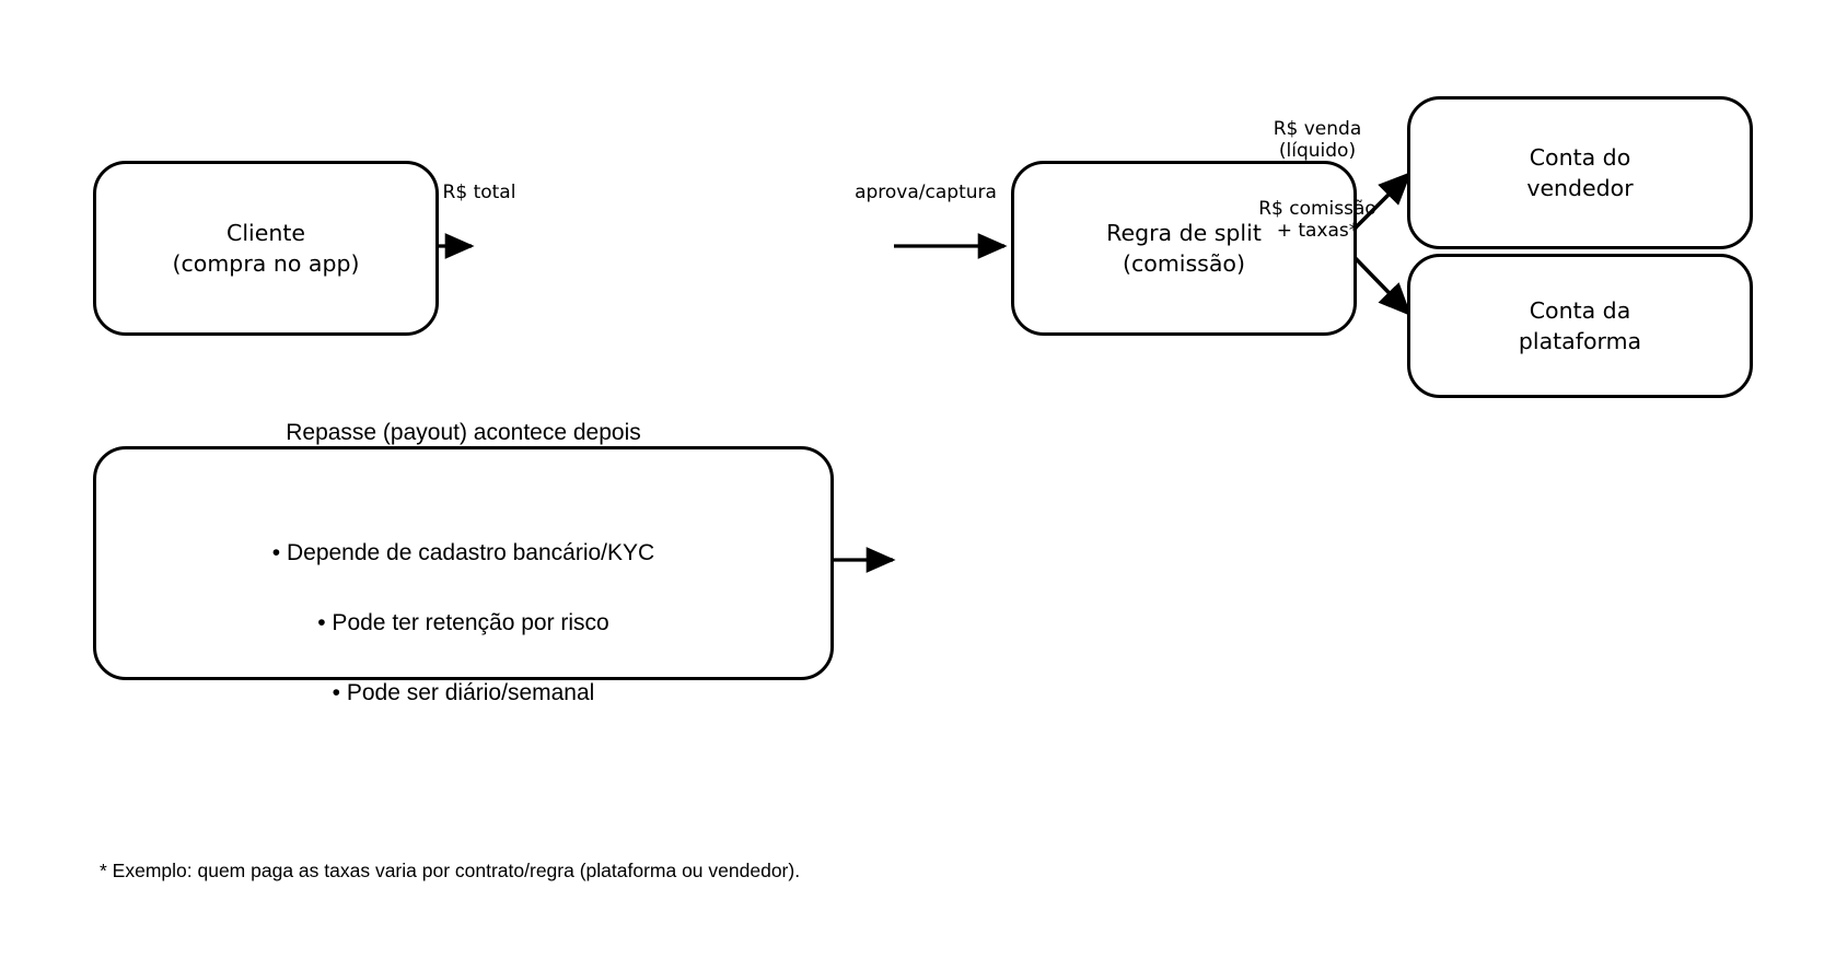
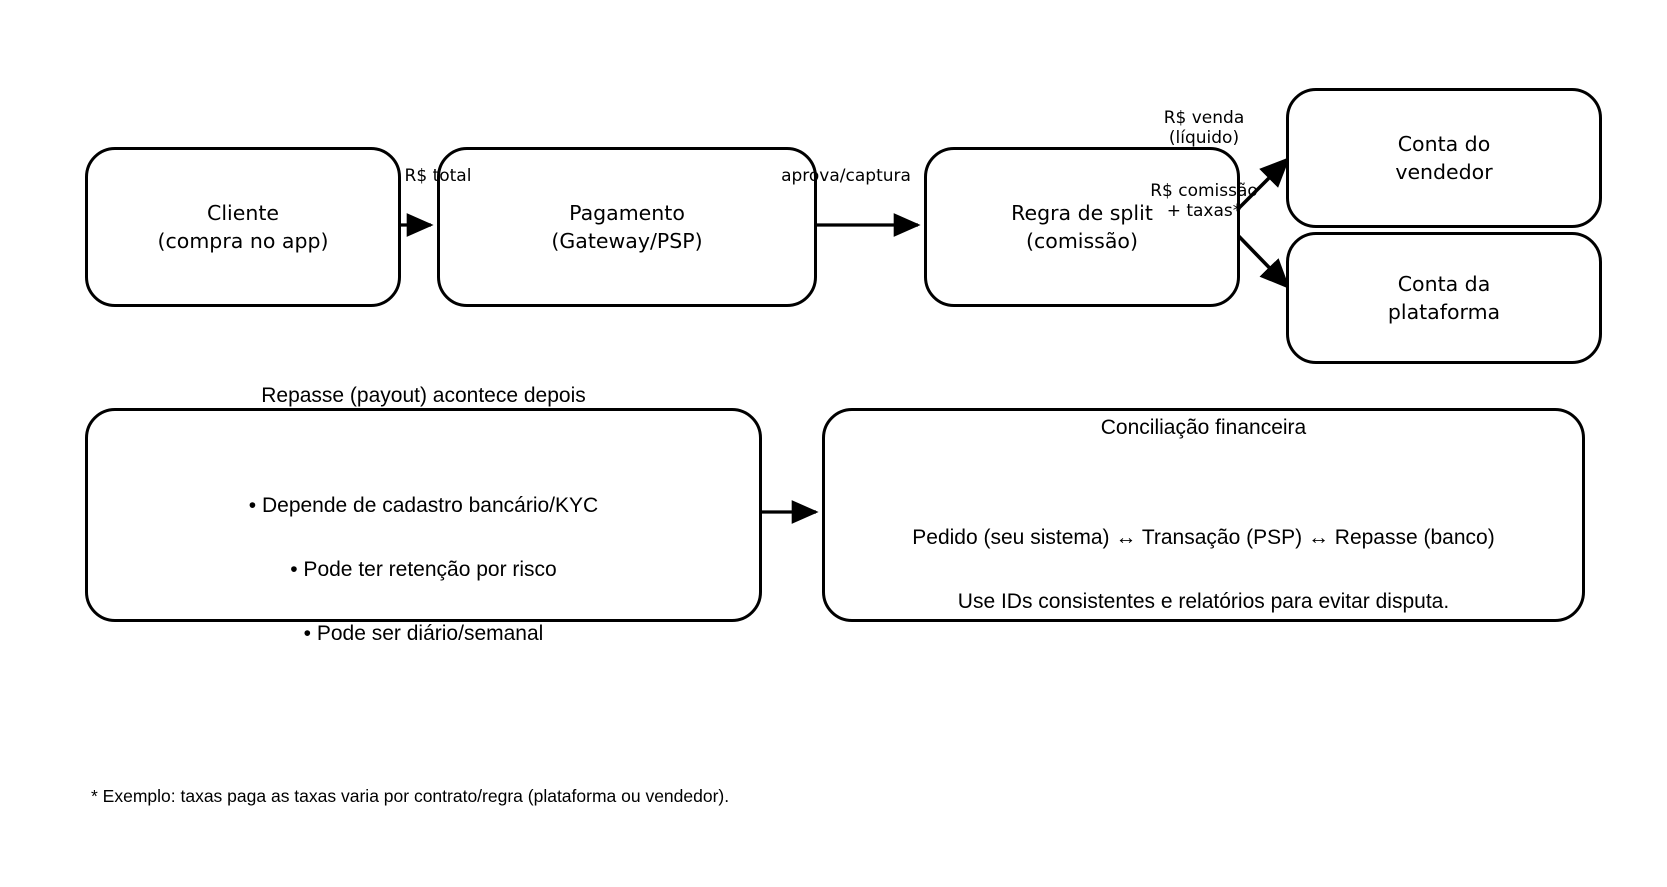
  Cliente
  (compra no app)
+ Pagamento
+ (Gateway/PSP)
  Regra de split
  (comissão)
  Conta do
  vendedor
  Conta da
  plataforma
  Repasse (payout) acontece depois
  • Depende de cadastro bancário/KYC
  • Pode ter retenção por risco
  • Pode ser diário/semanal
+ Conciliação financeira
+ Pedido (seu sistema) ↔ Transação (PSP) ↔ Repasse (banco)
+ Use IDs consistentes e relatórios para evitar disputa.
  R$ total
  aprova/captura
  R$ venda
  (líquido)
  R$ comissão
  + taxas*
- * Exemplo: quem paga as taxas varia por contrato/regra (plataforma ou vendedor).
+ * Exemplo: taxas paga as taxas varia por contrato/regra (plataforma ou vendedor).
